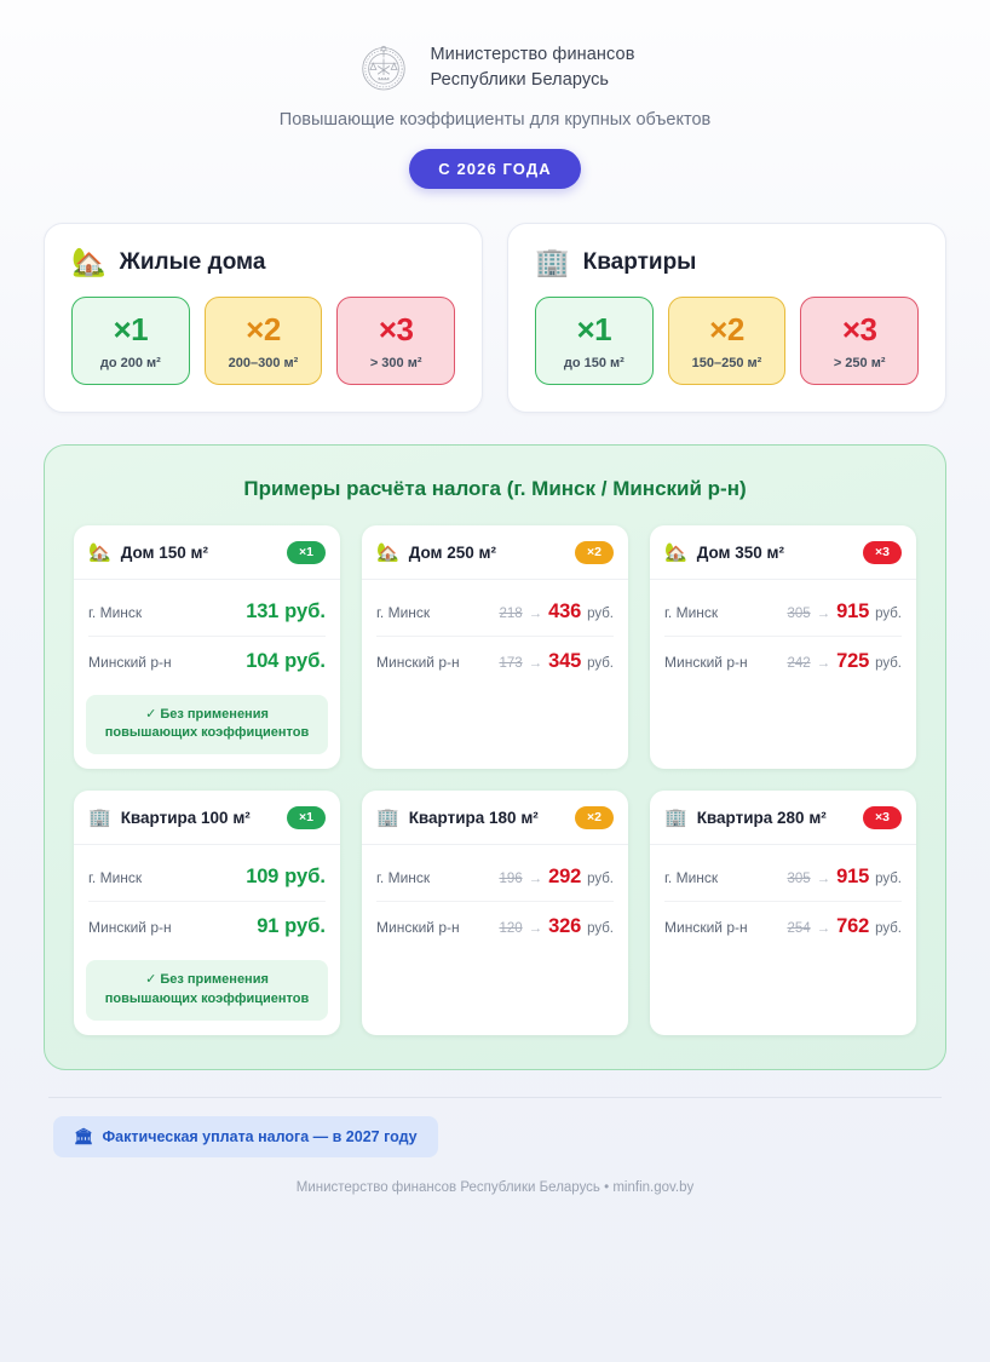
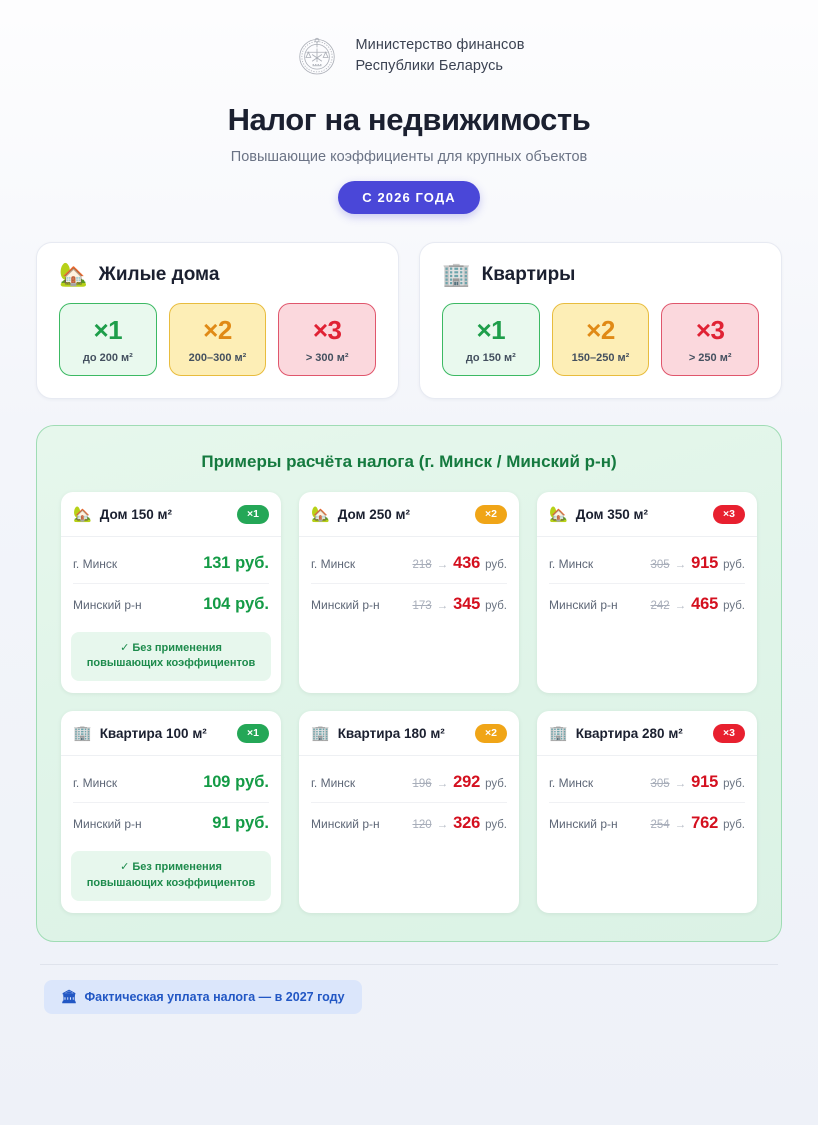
  Министерство финансов
  Республики Беларусь
+ Налог на недвижимость
  Повышающие коэффициенты для крупных объектов
  С 2026 ГОДА
  🏡
  Жилые дома
  ×1
  до 200 м²
  ×2
  200–300 м²
  ×3
  > 300 м²
  🏢
  Квартиры
  ×1
  до 150 м²
  ×2
  150–250 м²
  ×3
  > 250 м²
  Примеры расчёта налога (г. Минск / Минский р-н)
  🏡
  Дом 150 м²
  ×1
  г. Минск
  131
  руб.
  Минский р-н
  104
  руб.
  ✓ Без применения
  повышающих коэффициентов
  🏡
  Дом 250 м²
  ×2
  г. Минск
  218
  →
  436
  руб.
  Минский р-н
  173
  →
  345
  руб.
  🏡
  Дом 350 м²
  ×3
  г. Минск
  305
  →
  915
  руб.
  Минский р-н
  242
  →
- 725
+ 465
  руб.
  🏢
  Квартира 100 м²
  ×1
  г. Минск
  109
  руб.
  Минский р-н
  91
  руб.
  ✓ Без применения
  повышающих коэффициентов
  🏢
  Квартира 180 м²
  ×2
  г. Минск
  196
  →
  292
  руб.
  Минский р-н
  120
  →
  326
  руб.
  🏢
  Квартира 280 м²
  ×3
  г. Минск
  305
  →
  915
  руб.
  Минский р-н
  254
  →
  762
  руб.
  🏛
  Фактическая уплата налога — в 2027 году
- Министерство финансов Республики Беларусь • minfin.gov.by
